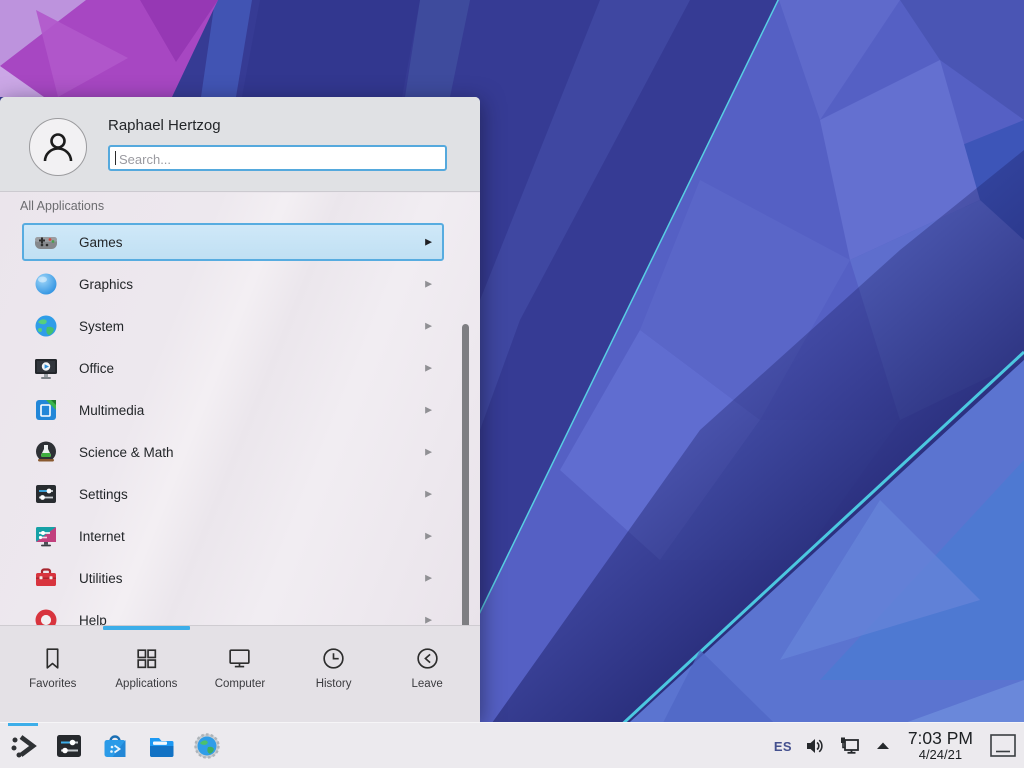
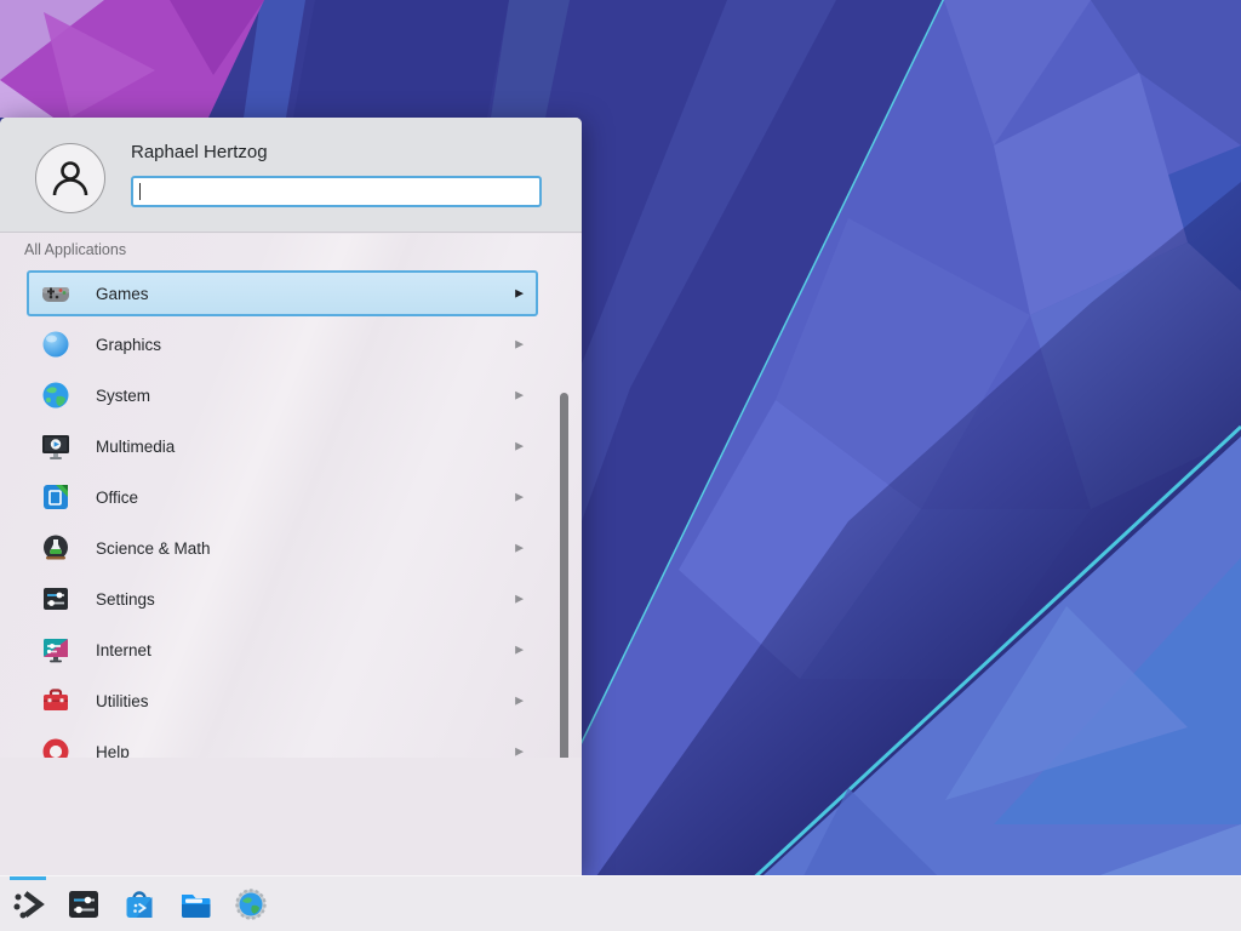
  Raphael Hertzog
- Search...
  All Applications
  Games
  ▶
  Graphics
  ▶
  System
  ▶
- Office
+ Multimedia
  ▶
- Multimedia
+ Office
  ▶
  Science & Math
  ▶
  Settings
  ▶
  Internet
  ▶
  Utilities
  ▶
  Help
  ▶
- Favorites
- Applications
- Computer
- History
- Leave
- ES
- 7:03 PM
- 4/24/21
